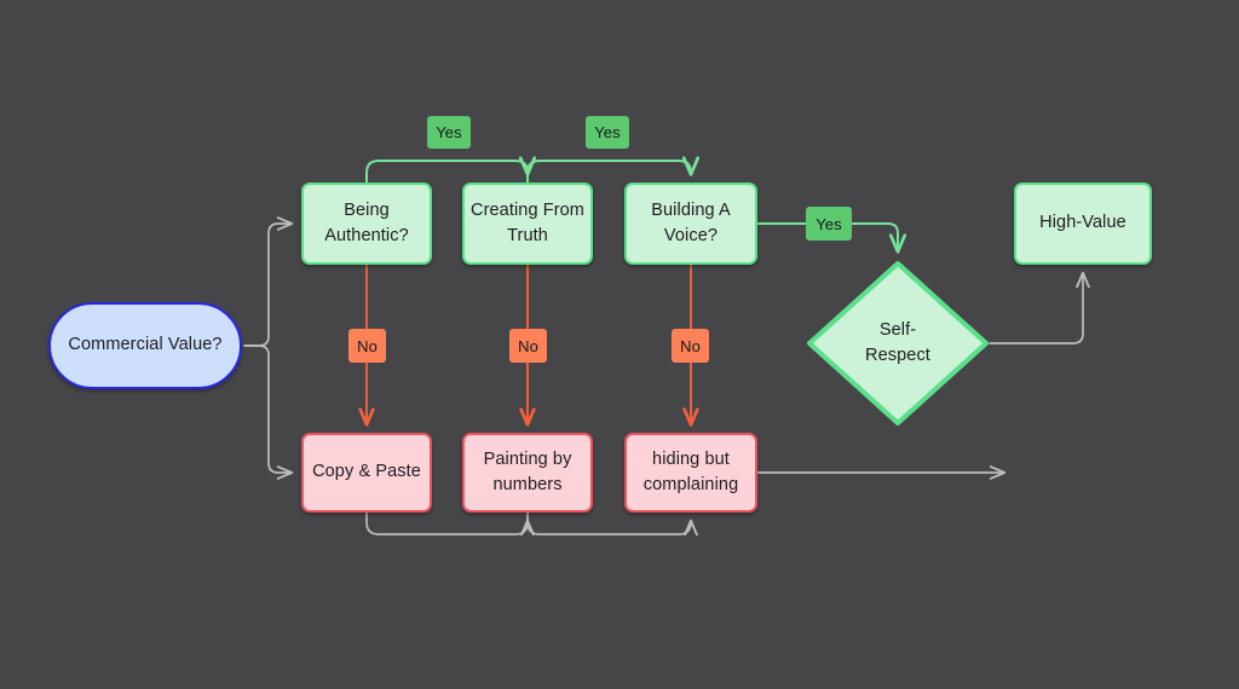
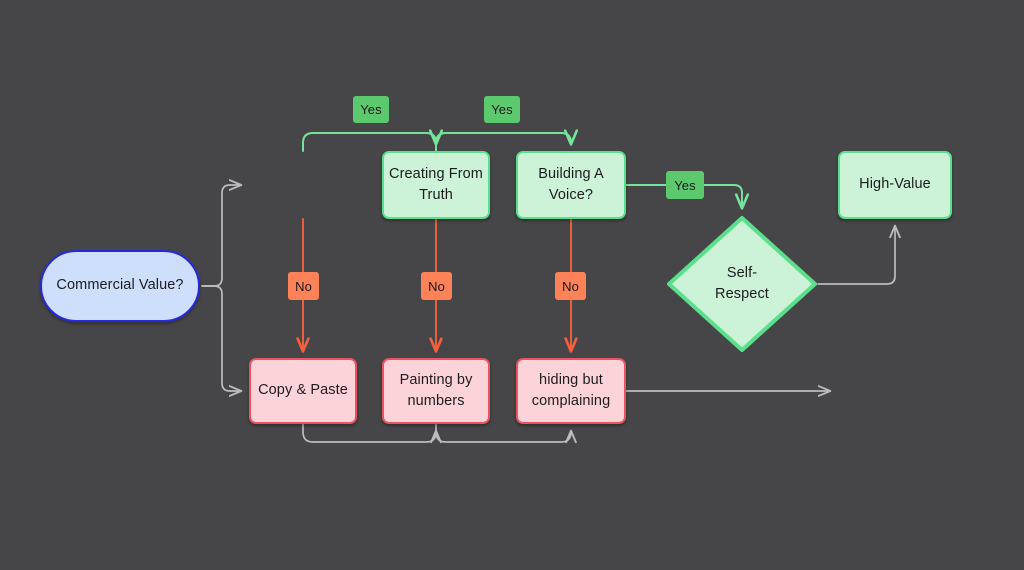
  Commercial Value?
- Being
- Authentic?
  Creating From
  Truth
  Building A
  Voice?
  Self-
  Respect
  High-Value
  Copy & Paste
  Painting by
  numbers
  hiding but
  complaining
  Yes
  Yes
  Yes
  No
  No
  No
